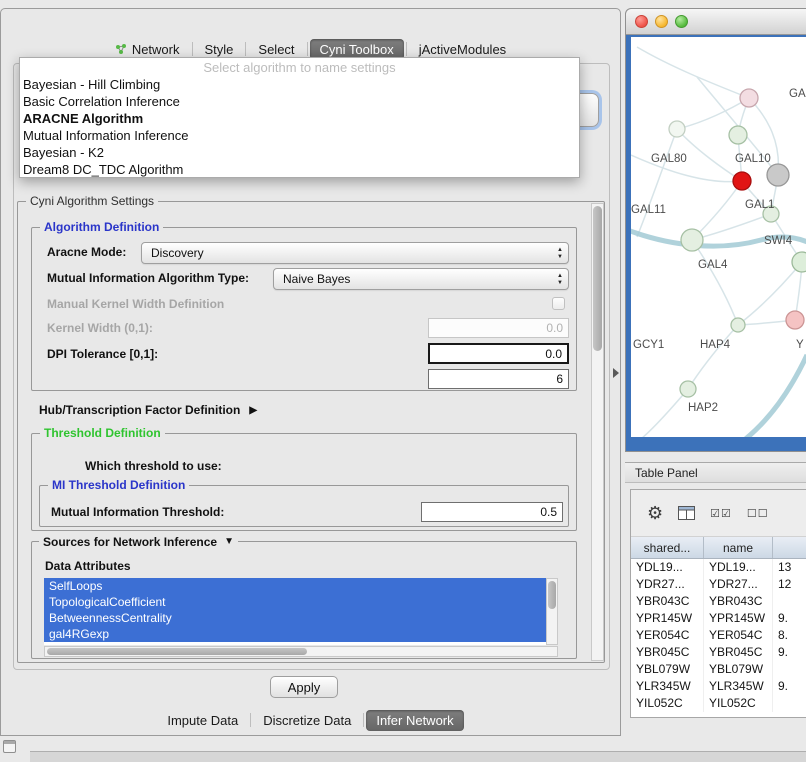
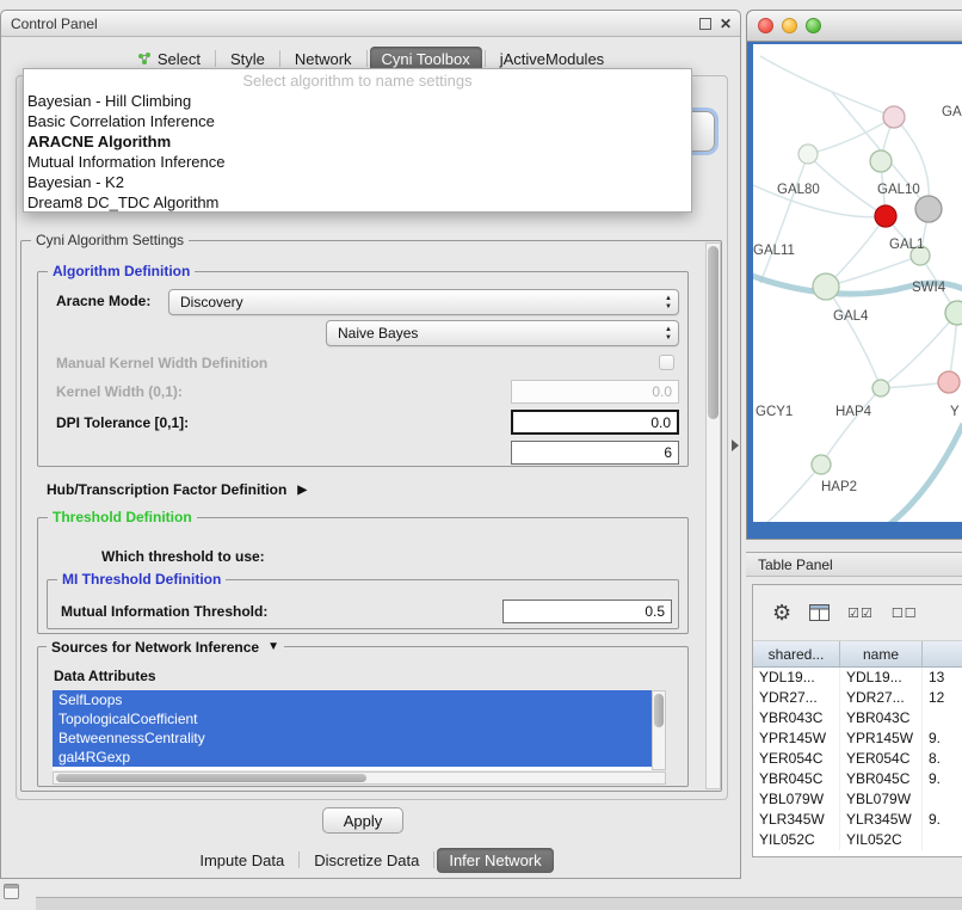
+ Control Panel
+ ✕
- Network
+ Select
  Style
- Select
+ Network
  Cyni Toolbox
  jActiveModules
  Cyni Algorithm Settings
  Algorithm Definition
  Aracne Mode:
  Discovery
- Mutual Information Algorithm Type:
  Naive Bayes
  Manual Kernel Width Definition
  Kernel Width (0,1):
  0.0
  DPI Tolerance [0,1]:
  0.0
  6
  Hub/Transcription Factor Definition
  ▶
  Threshold Definition
  Which threshold to use:
  MI Threshold Definition
  Mutual Information Threshold:
  0.5
  Sources for Network Inference
  ▼
  Data Attributes
  SelfLoops
  TopologicalCoefficient
  BetweennessCentrality
  gal4RGexp
  Apply
  Impute Data
  Discretize Data
  Infer Network
  Select algorithm to name settings
  Bayesian - Hill Climbing
  Basic Correlation Inference
  ARACNE Algorithm
  Mutual Information Inference
  Bayesian - K2
  Dream8 DC_TDC Algorithm
  GAL80
  GAL10
  GAL11
  GAL1
  SWI4
  GAL4
  GCY1
  HAP4
  Y
  HAP2
  Table Panel
  ⚙
  ☑☑
  ☐☐
  shared...
  name
  YDL19...
  YDL19...
  13
  YDR27...
  YDR27...
  12
  YBR043C
  YBR043C
  YPR145W
  YPR145W
  9.
  YER054C
  YER054C
  8.
  YBR045C
  YBR045C
  9.
  YBL079W
  YBL079W
  YLR345W
  YLR345W
  9.
  YIL052C
  YIL052C
